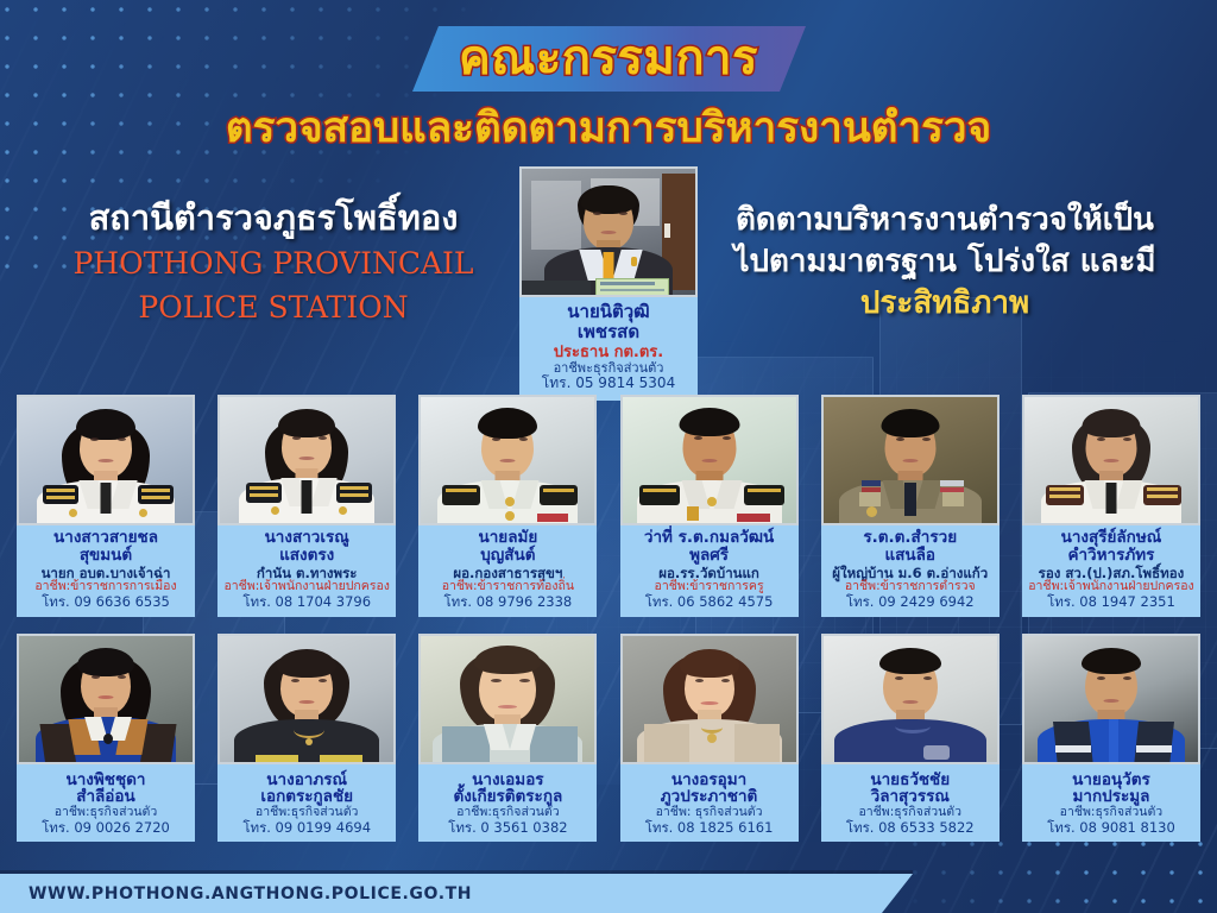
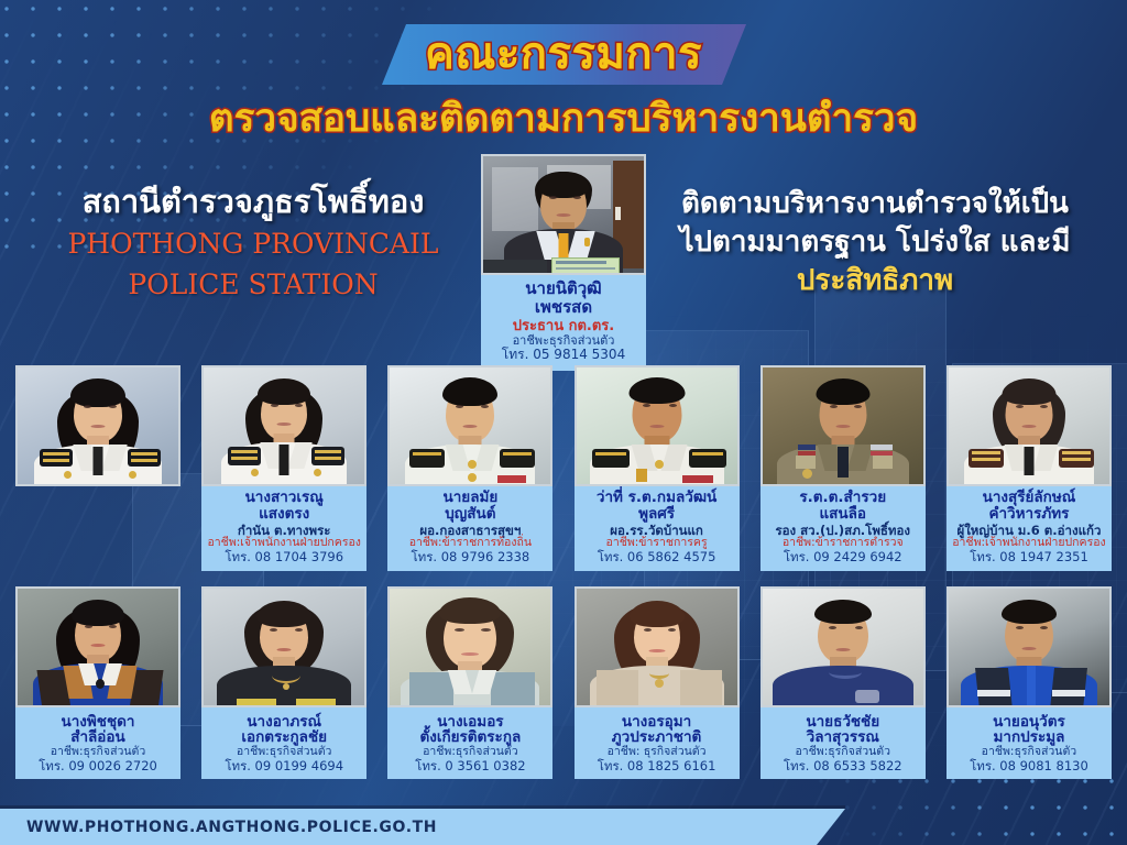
  คณะกรรมการ
  ตรวจสอบและติดตามการบริหารงานตำรวจ
  สถานีตำรวจภูธรโพธิ์ทอง
  PHOTHONG PROVINCAIL
  POLICE STATION
  ติดตามบริหารงานตำรวจให้เป็น
  ไปตามมาตรฐาน โปร่งใส และมี
  ประสิทธิภาพ
  นายนิติวุฒิ
  เพชรสด
  ประธาน กต.ตร.
  อาชีพะธุรกิจส่วนตัว
  โทร. 05 9814 5304
- นางสาวสายชล
- สุขมนต์
- นายก อบต.บางเจ้าฉ่า
- อาชีพ:ข้าราชการการเมือง
- โทร. 09 6636 6535
  นางสาวเรณู
  แสงตรง
  กำนัน ต.ทางพระ
  อาชีพ:เจ้าพนักงานฝ่ายปกครอง
  โทร. 08 1704 3796
  นายลมัย
  บุญสันต์
  ผอ.กองสาธารสุขฯ
  อาชีพ:ข้าราชการท้องถิ่น
  โทร. 08 9796 2338
  ว่าที่ ร.ต.กมลวัฒน์
  พูลศรี
  ผอ.รร.วัดบ้านแก
  อาชีพ:ข้าราชการครู
  โทร. 06 5862 4575
  ร.ต.ต.สำรวย
  แสนลือ
- ผู้ใหญ่บ้าน ม.6 ต.อ่างแก้ว
+ รอง สว.(ป.)สภ.โพธิ์ทอง
  อาชีพ:ข้าราชการตำรวจ
  โทร. 09 2429 6942
  นางสุรีย์ลักษณ์
  คำวิหารภัทร
- รอง สว.(ป.)สภ.โพธิ์ทอง
+ ผู้ใหญ่บ้าน ม.6 ต.อ่างแก้ว
  อาชีพ:เจ้าพนักงานฝ่ายปกครอง
  โทร. 08 1947 2351
  นางพิชชุดา
  สำลีอ่อน
  อาชีพ:ธุรกิจส่วนตัว
  โทร. 09 0026 2720
  นางอาภรณ์
  เอกตระกูลชัย
  อาชีพ:ธุรกิจส่วนตัว
  โทร. 09 0199 4694
  นางเอมอร
  ตั้งเกียรติตระกูล
  อาชีพ:ธุรกิจส่วนตัว
  โทร. 0 3561 0382
  นางอรอุมา
  ภูวประภาชาติ
  อาชีพ: ธุรกิจส่วนตัว
  โทร. 08 1825 6161
  นายธวัชชัย
  วิลาสุวรรณ
  อาชีพ:ธุรกิจส่วนตัว
  โทร. 08 6533 5822
  นายอนุวัตร
  มากประมูล
  อาชีพ:ธุรกิจส่วนตัว
  โทร. 08 9081 8130
  WWW.PHOTHONG.ANGTHONG.POLICE.GO.TH
